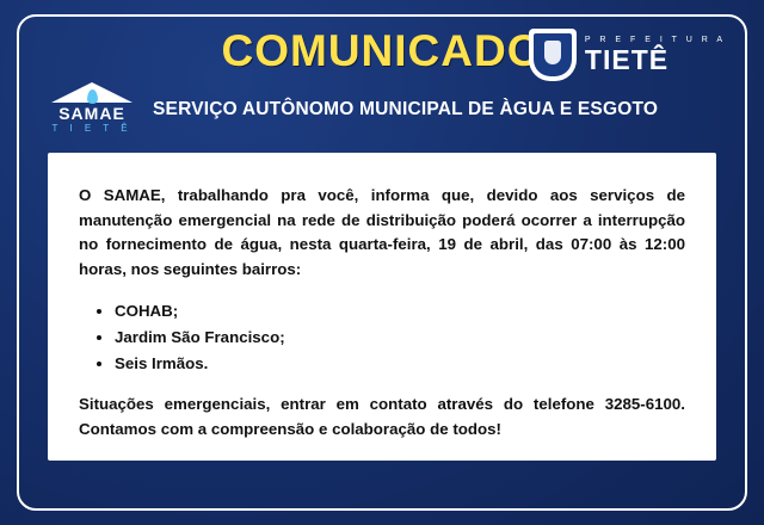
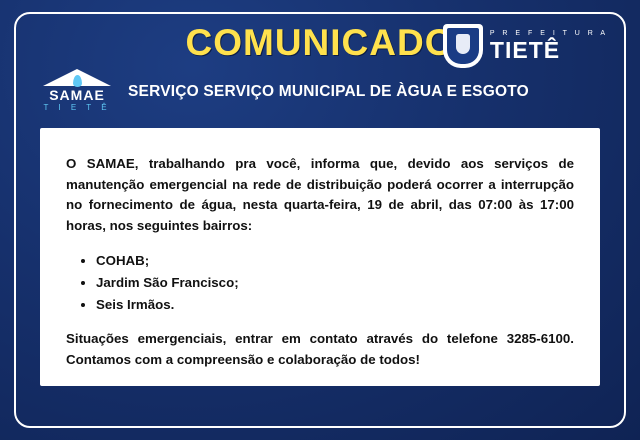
  COMUNICADO
  TIETÊ
  SAMAE
  T I E T Ê
- SERVIÇO AUTÔNOMO MUNICIPAL DE ÀGUA E ESGOTO
+ SERVIÇO SERVIÇO MUNICIPAL DE ÀGUA E ESGOTO
- O SAMAE, trabalhando pra você, informa que, devido aos serviços de manutenção emergencial na rede de distribuição poderá ocorrer a interrupção no fornecimento de água, nesta quarta-feira, 19 de abril, das 07:00 às 12:00 horas, nos seguintes bairros:
+ O SAMAE, trabalhando pra você, informa que, devido aos serviços de manutenção emergencial na rede de distribuição poderá ocorrer a interrupção no fornecimento de água, nesta quarta-feira, 19 de abril, das 07:00 às 17:00 horas, nos seguintes bairros:
  COHAB;
  Jardim São Francisco;
  Seis Irmãos.
  Situações emergenciais, entrar em contato através do telefone 3285-6100. Contamos com a compreensão e colaboração de todos!
